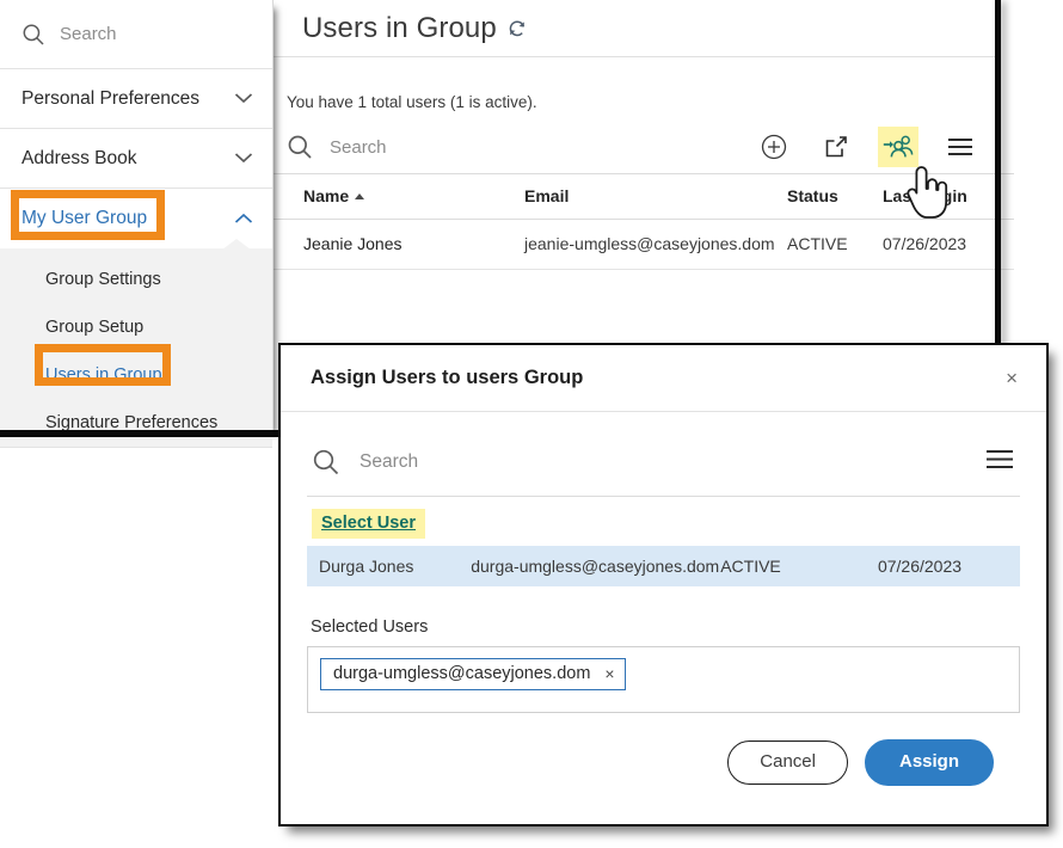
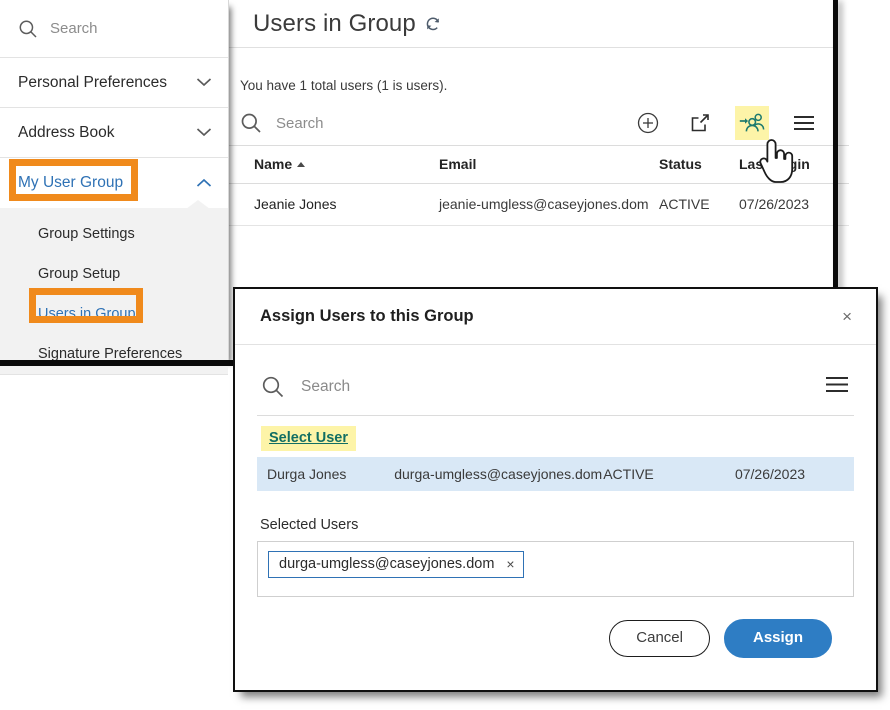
  Search
  Personal Preferences
  Address Book
  My User Group
  Group Settings
  Group Setup
  Users in Group
  Signature Preferences
  Users in Group
- You have 1 total users (1 is active).
+ You have 1 total users (1 is users).
  Search
  Name	Email	Status	Lasin
  Jeanie Jones	jeanie-umgless@caseyjones.dom	ACTIVE	07/26/2023
- Assign Users to users Group
+ Assign Users to this Group
  ×
  Search
  Select User
  Durga Jones
  durga-umgless@caseyjones.dom
  ACTIVE
  07/26/2023
  Selected Users
  durga-umgless@caseyjones.dom
  ×
  Cancel
  Assign
